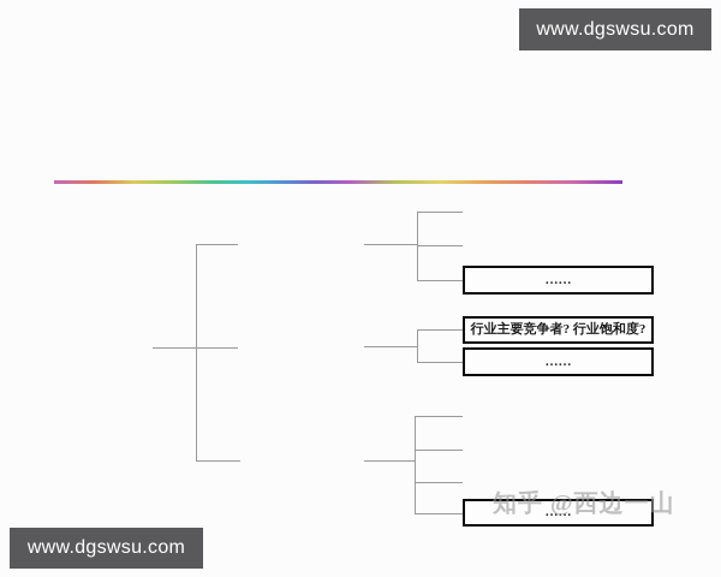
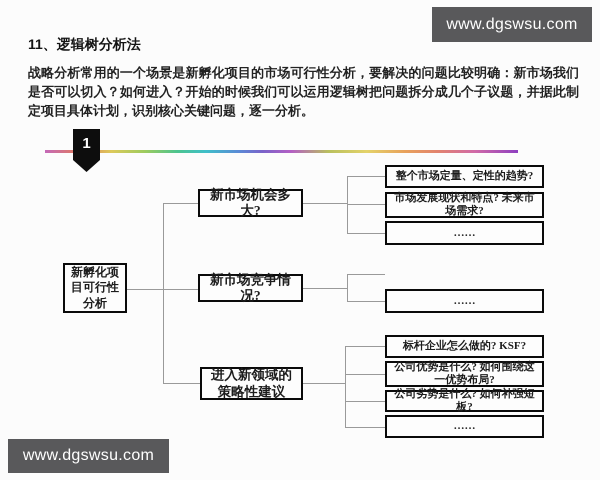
  www.dgswsu.com
+ 11、逻辑树分析法
+ 战略分析常用的一个场景是新孵化项目的市场可行性分析，要解决的问题比较明确：新市场我们是否可以切入？如何进入？开始的时候我们可以运用逻辑树把问题拆分成几个子议题，并据此制定项目具体计划，识别核心关键问题，逐一分析。
+ 1
+ 新孵化项目可行性分析
+ 新市场机会多大?
+ 新市场竞争情况?
+ 进入新领域的策略性建议
+ 整个市场定量、定性的趋势?
+ 市场发展现状和特点? 未来市场需求?
  ……
- 行业主要竞争者? 行业饱和度?
  ……
+ 标杆企业怎么做的? KSF?
+ 公司优势是什么? 如何围绕这一优势布局?
+ 公司劣势是什么? 如何补强短板?
  ……
- 知乎 @西边一山
  www.dgswsu.com
